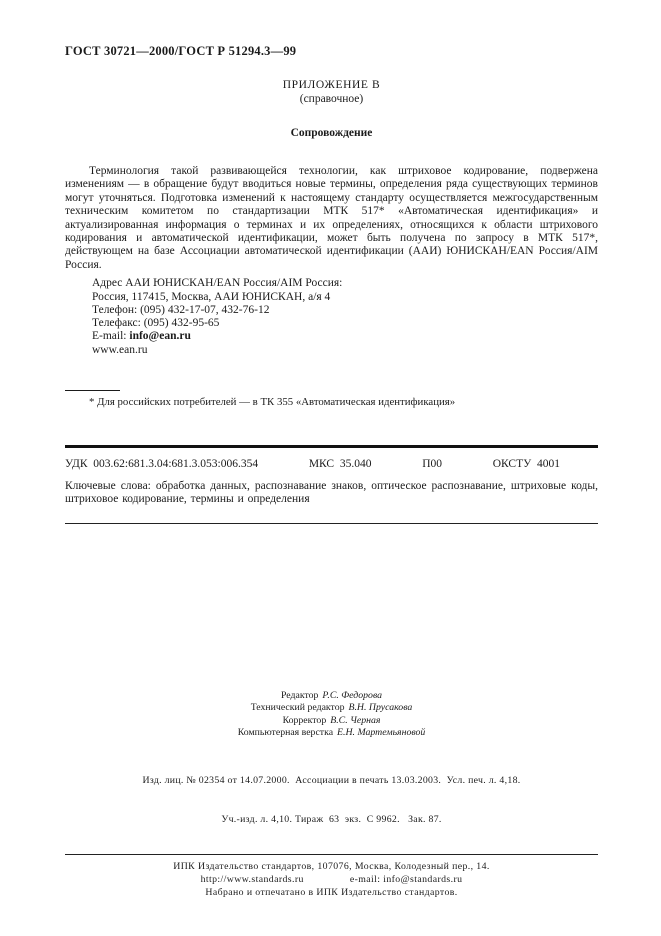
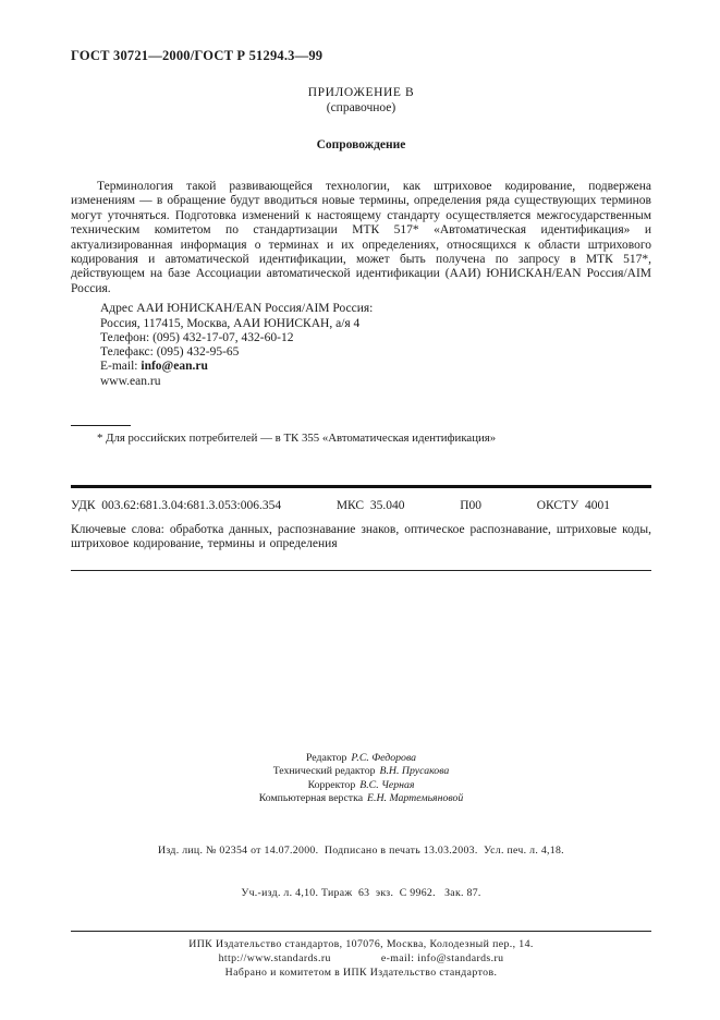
  ГОСТ 30721—2000/ГОСТ Р 51294.3—99
  ПРИЛОЖЕНИЕ В
  (справочное)
  Сопровождение
  Терминология такой развивающейся технологии, как штриховое кодирование, подвержена изменениям — в обращение будут вводиться новые термины, определения ряда существующих терминов могут уточняться. Подготовка изменений к настоящему стандарту осуществляется межгосударственным техническим комитетом по стандартизации МТК 517* «Автоматическая идентификация» и актуализированная информация о терминах и их определениях, относящихся к области штрихового кодирования и автоматической идентификации, может быть получена по запросу в МТК 517*, действующем на базе Ассоциации автоматической идентификации (ААИ) ЮНИСКАН/EAN Россия/AIM Россия.
  Адрес ААИ ЮНИСКАН/EAN Россия/AIM Россия:
  Россия, 117415, Москва, ААИ ЮНИСКАН, а/я 4
- Телефон: (095) 432-17-07, 432-76-12
+ Телефон: (095) 432-17-07, 432-60-12
  Телефакс: (095) 432-95-65
  E-mail: info@ean.ru
  www.ean.ru
  * Для российских потребителей — в ТК 355 «Автоматическая идентификация»
  УДК 003.62:681.3.04:681.3.053:006.354
  МКС 35.040
  П00
  ОКСТУ 4001
  Ключевые слова: обработка данных, распознавание знаков, оптическое распознавание, штриховые коды, штриховое кодирование, термины и определения
  Редактор Р.С. Федорова
  Технический редактор В.Н. Прусакова
  Корректор В.С. Черная
  Компьютерная верстка Е.Н. Мартемьяновой
- Изд. лиц. № 02354 от 14.07.2000. Ассоциации в печать 13.03.2003. Усл. печ. л. 4,18.
+ Изд. лиц. № 02354 от 14.07.2000. Подписано в печать 13.03.2003. Усл. печ. л. 4,18.
  Уч.-изд. л. 4,10. Тираж 63 экз. С 9962. Зак. 87.
  ИПК Издательство стандартов, 107076, Москва, Колодезный пер., 14.
  http://www.standards.ru
  e-mail: info@standards.ru
- Набрано и отпечатано в ИПК Издательство стандартов.
+ Набрано и комитетом в ИПК Издательство стандартов.
